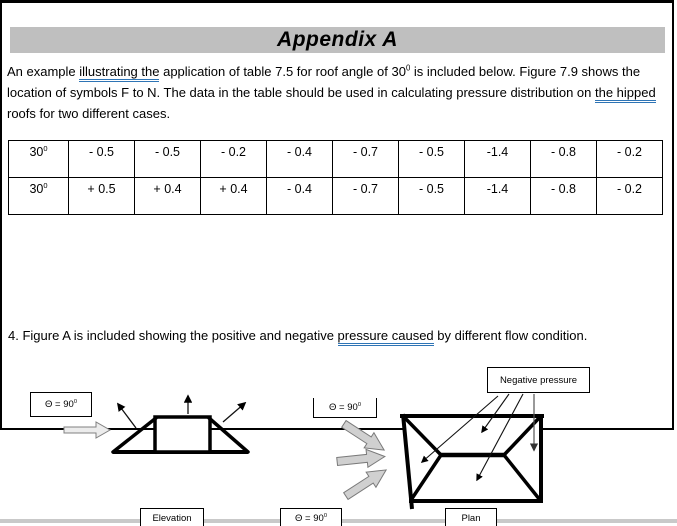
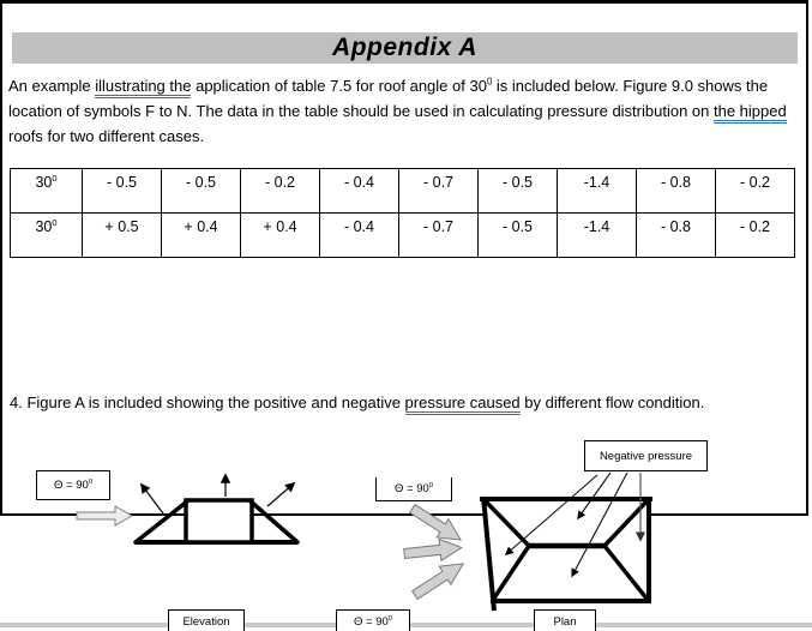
  Appendix A
- An example illustrating the application of table 7.5 for roof angle of 300 is included below. Figure 7.9 shows the location of symbols F to N. The data in the table should be used in calculating pressure distribution on the hipped roofs for two different cases.
+ An example illustrating the application of table 7.5 for roof angle of 300 is included below. Figure 9.0 shows the location of symbols F to N. The data in the table should be used in calculating pressure distribution on the hipped roofs for two different cases.
  300	- 0.5	- 0.5	- 0.2	- 0.4	- 0.7	- 0.5	-1.4	- 0.8	- 0.2
  300	+ 0.5	+ 0.4	+ 0.4	- 0.4	- 0.7	- 0.5	-1.4	- 0.8	- 0.2
  4. Figure A is included showing the positive and negative pressure caused by different flow condition.
  Θ = 90
  Θ = 90
  Negative pressure
  Elevation
  Θ = 90
  Plan
